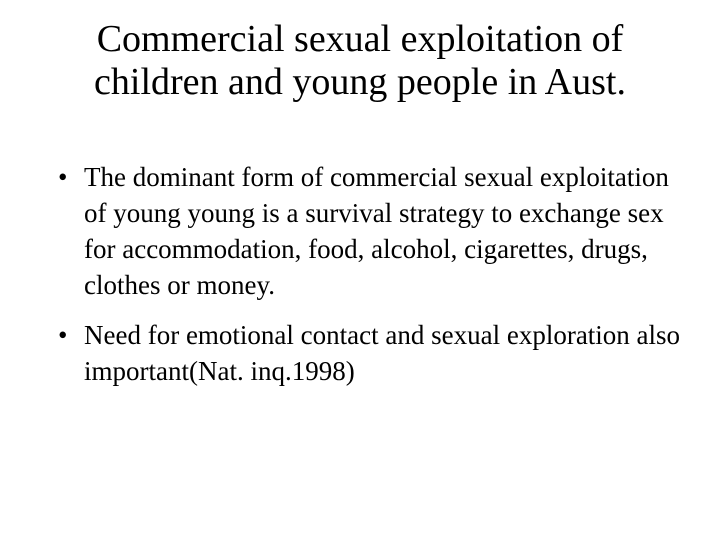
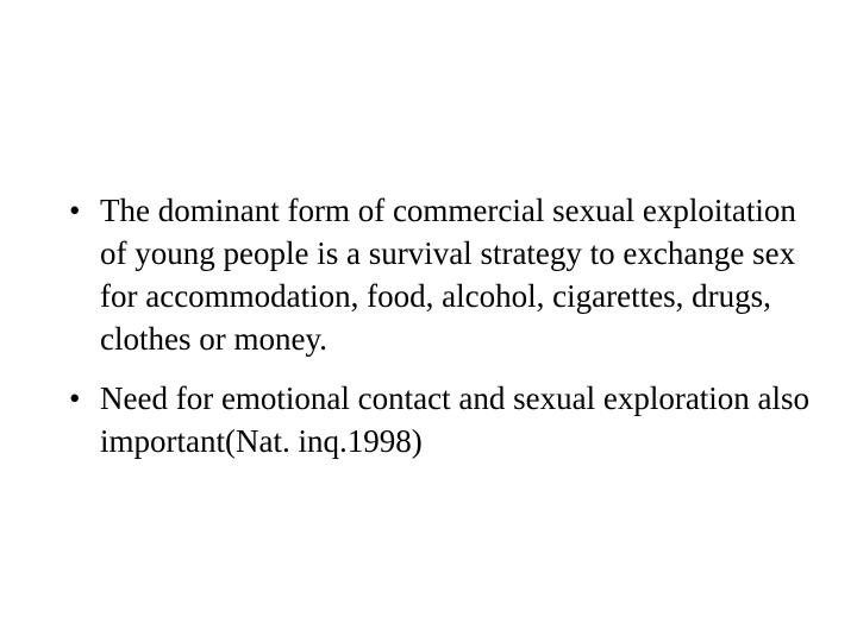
- Commercial sexual exploitation of children and young people in Aust.
  •
- The dominant form of commercial sexual exploitation of young young is a survival strategy to exchange sex for accommodation, food, alcohol, cigarettes, drugs, clothes or money.
+ The dominant form of commercial sexual exploitation of young people is a survival strategy to exchange sex for accommodation, food, alcohol, cigarettes, drugs, clothes or money.
  •
  Need for emotional contact and sexual exploration also important(Nat. inq.1998)
